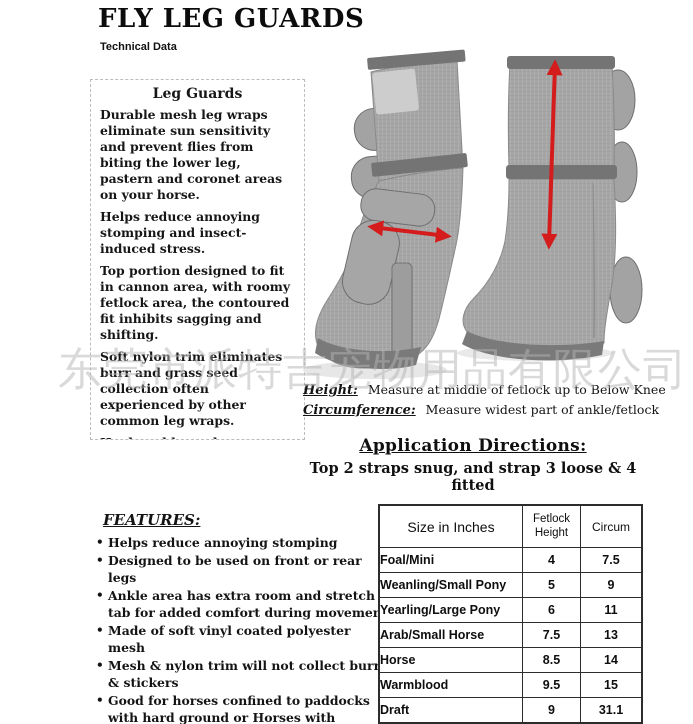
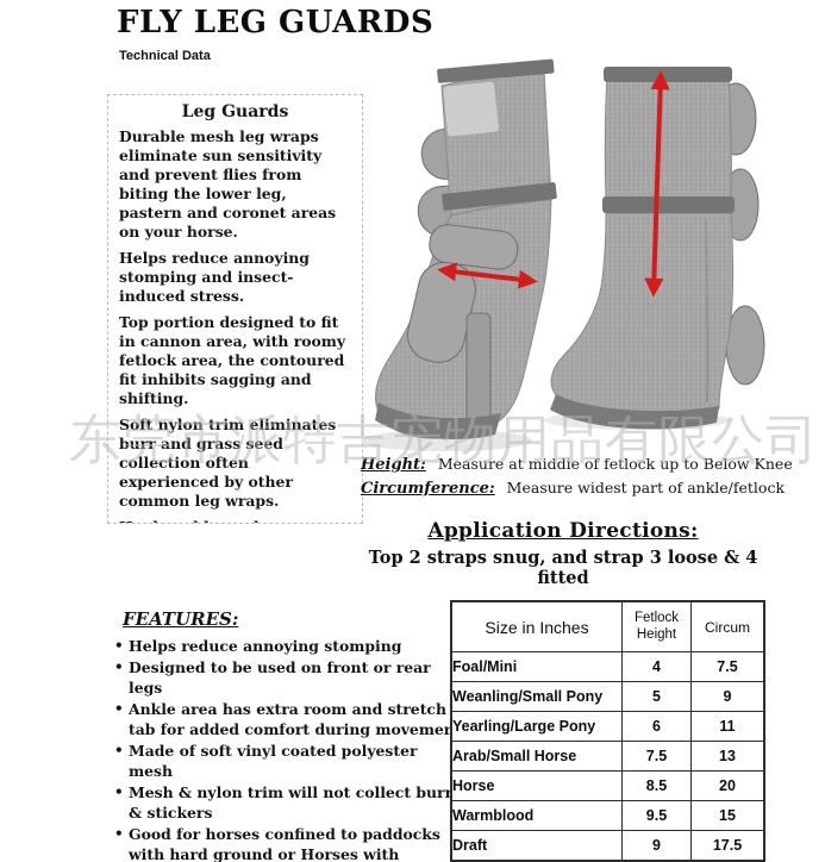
  FLY LEG GUARDS
  Technical Data
  Leg Guards
  Durable mesh leg wraps eliminate sun sensitivity and prevent flies from biting the lower leg, pastern and coronet areas on your horse.
  Helps reduce annoying stomping and insect-induced stress.
  Top portion designed to fit in cannon area, with roomy fetlock area, the contoured fit inhibits sagging and shifting.
  Soft nylon trim eliminates burr and grass seed collection often experienced by other common leg wraps.
  东莞市派特吉宠物用品有限公司
  Height: Measure at middie of fetlock up to Below Knee
  Circumference: Measure widest part of ankle/fetlock
  Application Directions:
  Top 2 straps snug, and strap 3 loose & 4 fitted
  FEATURES:
  •
  Helps reduce annoying stomping
  •
  Designed to be used on front or rear legs
  •
  Ankle area has extra room and stretch tab for added comfort during moveme
  •
  Made of soft vinyl coated polyester mesh
  •
  Mesh & nylon trim will not collect burr & stickers
  •
  Size in Inches	Fetlock Height	Circum
  Foal/Mini	4	7.5
  Weanling/Small Pony	5	9
  Yearling/Large Pony	6	11
  Arab/Small Horse	7.5	13
- Horse	8.5	14
+ Horse	8.5	20
  Warmblood	9.5	15
- Draft	9	31.1
+ Draft	9	17.5
